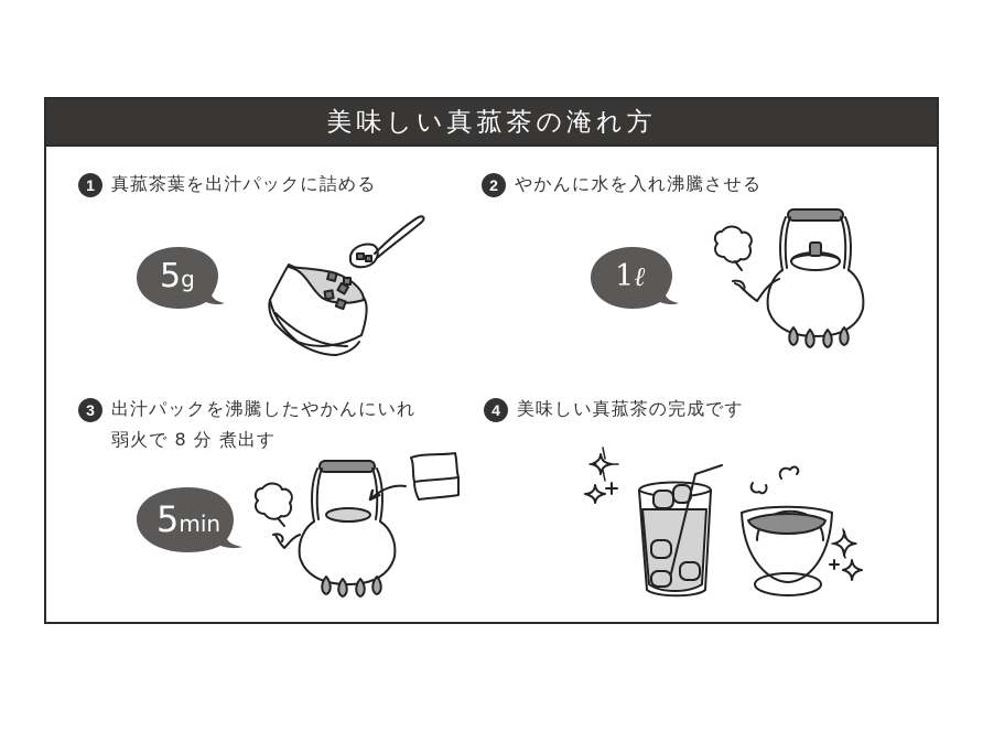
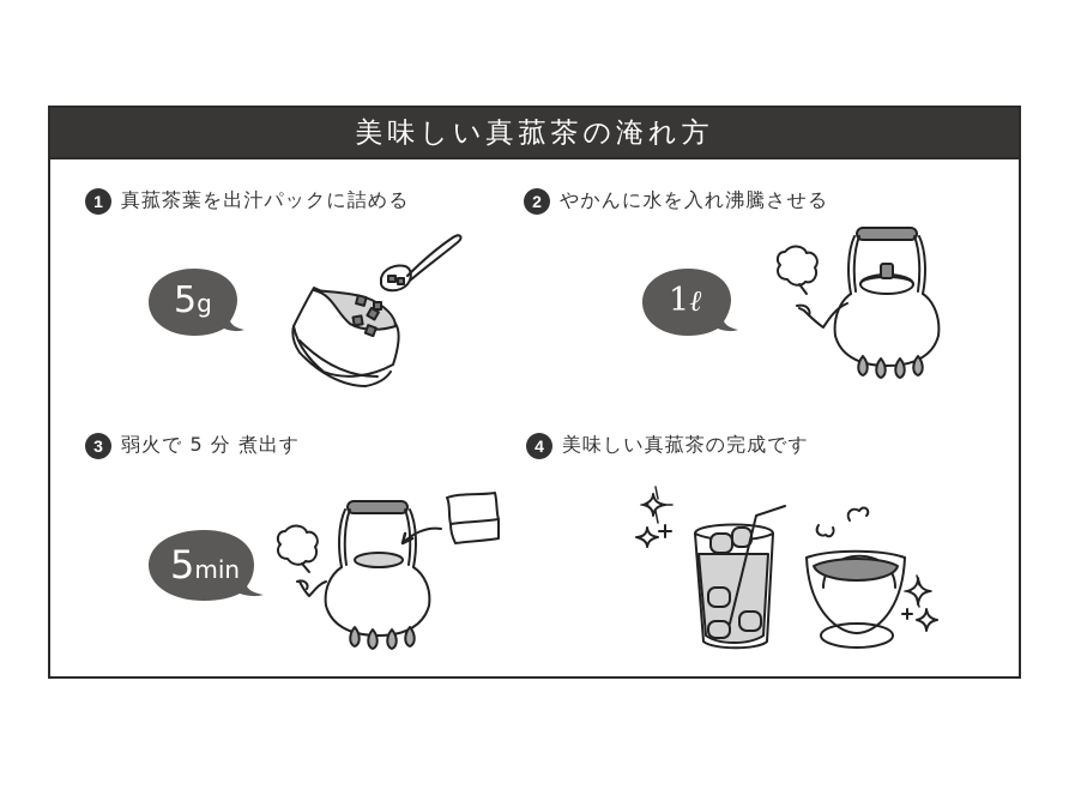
  美味しい真菰茶の淹れ方
  1
  真菰茶葉を出汁パックに詰める
  2
  やかんに水を入れ沸騰させる
  3
- 出汁パックを沸騰したやかんにいれ
- 弱火で 8 分 煮出す
+ 弱火で 5 分 煮出す
  4
  美味しい真菰茶の完成です
  5g
  1ℓ
  5min
